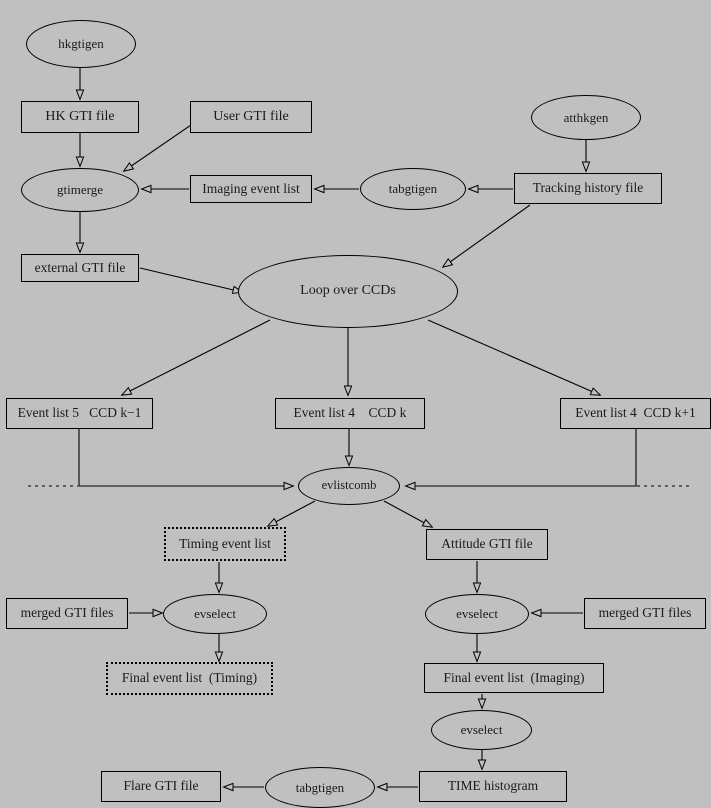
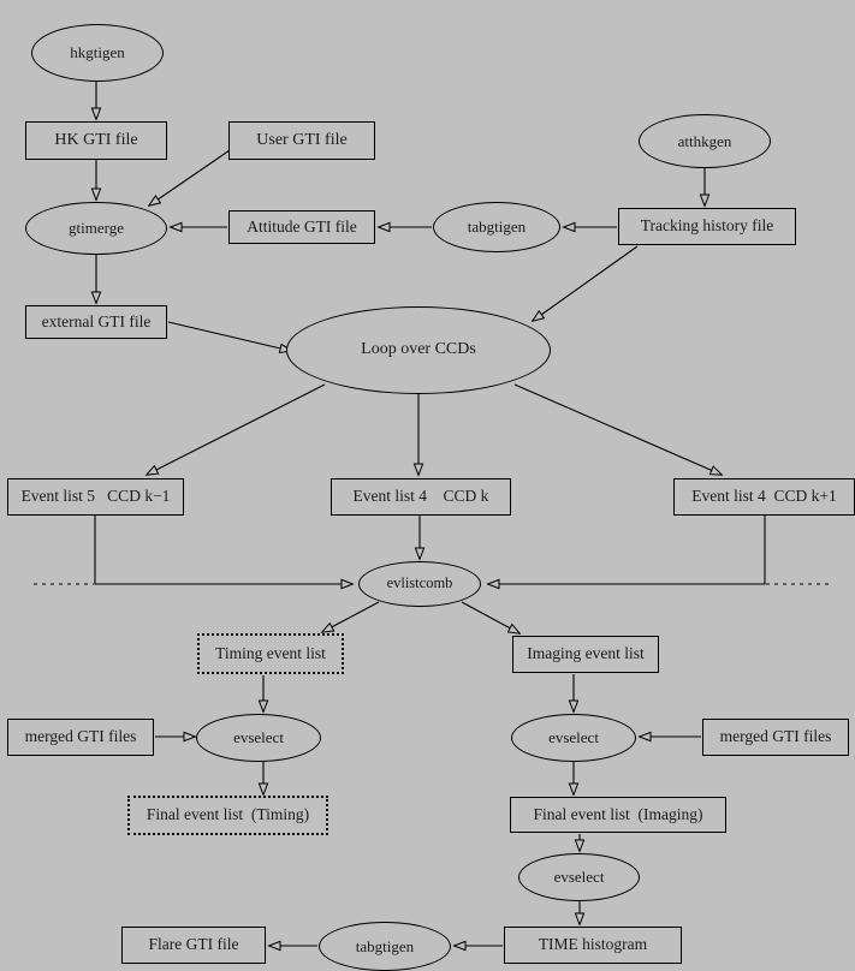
  hkgtigen
  HK GTI file
  User GTI file
  atthkgen
  gtimerge
- Imaging event list
+ Attitude GTI file
  tabgtigen
  Tracking history file
  external GTI file
  Loop over CCDs
  Event list 5 CCD k−1
  Event list 4 CCD k
  Event list 4 CCD k+1
  evlistcomb
  Timing event list
- Attitude GTI file
+ Imaging event list
  merged GTI files
  evselect
  evselect
  merged GTI files
  Final event list (Timing)
  Final event list (Imaging)
  evselect
  Flare GTI file
  tabgtigen
  TIME histogram
